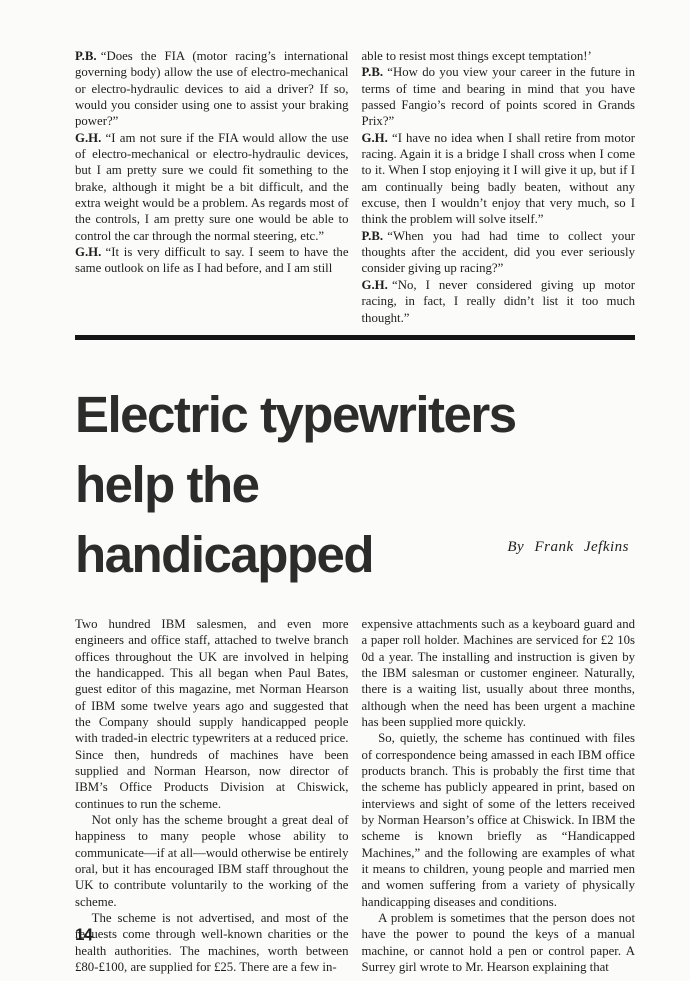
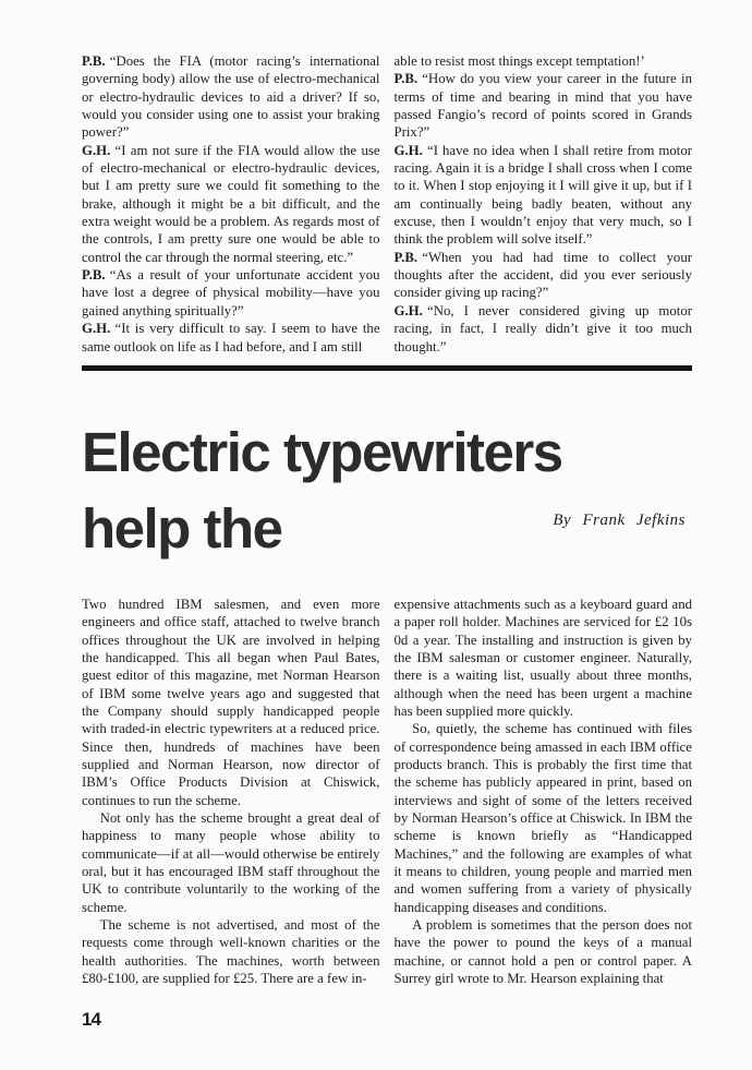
  P.B. “Does the FIA (motor racing’s international governing body) allow the use of electro-mechanical or electro-hydraulic devices to aid a driver? If so, would you consider using one to assist your braking power?”
  G.H. “I am not sure if the FIA would allow the use of electro-mechanical or electro-hydraulic devices, but I am pretty sure we could fit something to the brake, although it might be a bit difficult, and the extra weight would be a problem. As regards most of the controls, I am pretty sure one would be able to control the car through the normal steering, etc.”
+ P.B. “As a result of your unfortunate accident you have lost a degree of physical mobility—have you gained anything spiritually?”
  G.H. “It is very difficult to say. I seem to have the same outlook on life as I had before, and I am still
  able to resist most things except temptation!’
  P.B. “How do you view your career in the future in terms of time and bearing in mind that you have passed Fangio’s record of points scored in Grands Prix?”
  G.H. “I have no idea when I shall retire from motor racing. Again it is a bridge I shall cross when I come to it. When I stop enjoying it I will give it up, but if I am continually being badly beaten, without any excuse, then I wouldn’t enjoy that very much, so I think the problem will solve itself.”
  P.B. “When you had had time to collect your thoughts after the accident, did you ever seriously consider giving up racing?”
- G.H. “No, I never considered giving up motor racing, in fact, I really didn’t list it too much thought.”
+ G.H. “No, I never considered giving up motor racing, in fact, I really didn’t give it too much thought.”
  Electric typewriters
  help the
- handicapped
  By Frank Jefkins
  Two hundred IBM salesmen, and even more engineers and office staff, attached to twelve branch offices throughout the UK are involved in helping the handicapped. This all began when Paul Bates, guest editor of this magazine, met Norman Hearson of IBM some twelve years ago and suggested that the Company should supply handicapped people with traded-in electric typewriters at a reduced price. Since then, hundreds of machines have been supplied and Norman Hearson, now director of IBM’s Office Products Division at Chiswick, continues to run the scheme.
  Not only has the scheme brought a great deal of happiness to many people whose ability to communicate—if at all—would otherwise be entirely oral, but it has encouraged IBM staff throughout the UK to contribute voluntarily to the working of the scheme.
  The scheme is not advertised, and most of the requests come through well-known charities or the health authorities. The machines, worth between £80-£100, are supplied for £25. There are a few in-
  expensive attachments such as a keyboard guard and a paper roll holder. Machines are serviced for £2 10s 0d a year. The installing and instruction is given by the IBM salesman or customer engineer. Naturally, there is a waiting list, usually about three months, although when the need has been urgent a machine has been supplied more quickly.
  So, quietly, the scheme has continued with files of correspondence being amassed in each IBM office products branch. This is probably the first time that the scheme has publicly appeared in print, based on interviews and sight of some of the letters received by Norman Hearson’s office at Chiswick. In IBM the scheme is known briefly as “Handicapped Machines,” and the following are examples of what it means to children, young people and married men and women suffering from a variety of physically handicapping diseases and conditions.
  A problem is sometimes that the person does not have the power to pound the keys of a manual machine, or cannot hold a pen or control paper. A Surrey girl wrote to Mr. Hearson explaining that
  14
